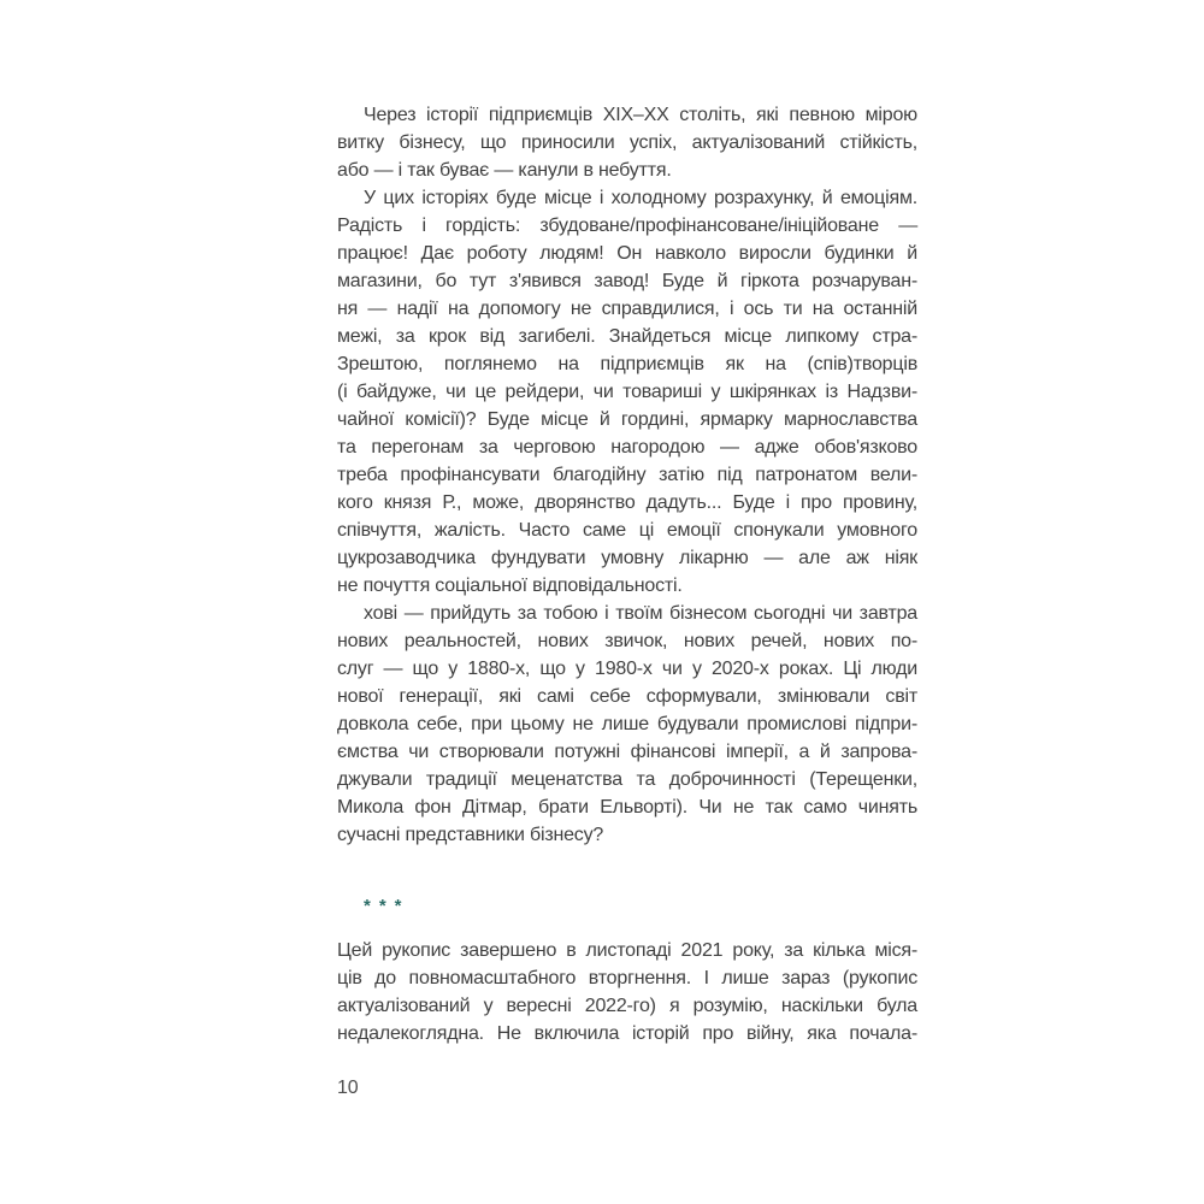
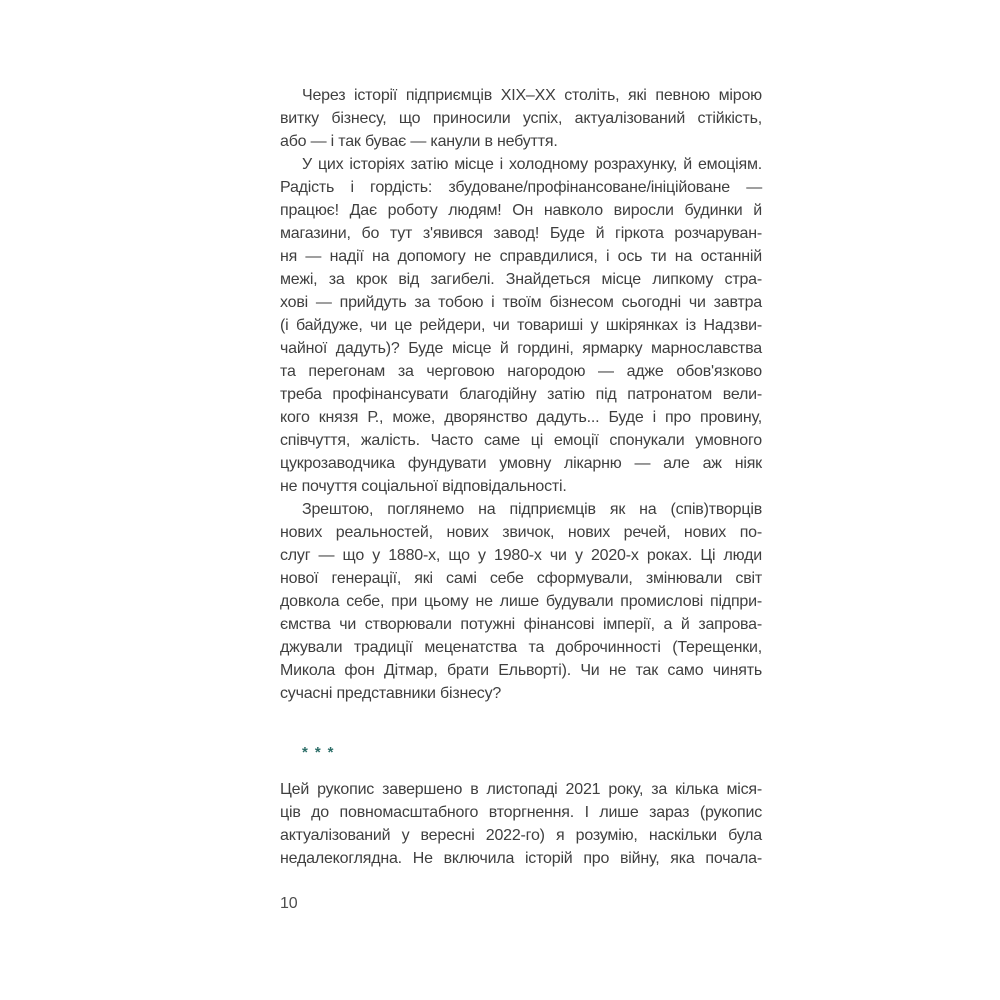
  Через історії підприємців XIX–XX століть, які певною мірою
  витку бізнесу, що приносили успіх, актуалізований стійкість,
  або — і так буває — канули в небуття.
- У цих історіях буде місце і холодному розрахунку, й емоціям.
+ У цих історіях затію місце і холодному розрахунку, й емоціям.
  Радість і гордість: збудоване/профінансоване/ініційоване —
  працює! Дає роботу людям! Он навколо виросли будинки й
  магазини, бо тут з'явився завод! Буде й гіркота розчаруван-
  ня — надії на допомогу не справдилися, і ось ти на останній
  межі, за крок від загибелі. Знайдеться місце липкому стра-
- Зрештою, поглянемо на підприємців як на (спів)творців
+ хові — прийдуть за тобою і твоїм бізнесом сьогодні чи завтра
  (і байдуже, чи це рейдери, чи товариші у шкірянках із Надзви-
- чайної комісії)? Буде місце й гордині, ярмарку марнославства
+ чайної дадуть)? Буде місце й гордині, ярмарку марнославства
  та перегонам за черговою нагородою — адже обов'язково
  треба профінансувати благодійну затію під патронатом вели-
  кого князя Р., може, дворянство дадуть... Буде і про провину,
  співчуття, жалість. Часто саме ці емоції спонукали умовного
  цукрозаводчика фундувати умовну лікарню — але аж ніяк
  не почуття соціальної відповідальності.
- хові — прийдуть за тобою і твоїм бізнесом сьогодні чи завтра
+ Зрештою, поглянемо на підприємців як на (спів)творців
  нових реальностей, нових звичок, нових речей, нових по-
  слуг — що у 1880-х, що у 1980-х чи у 2020-х роках. Ці люди
  нової генерації, які самі себе сформували, змінювали світ
  довкола себе, при цьому не лише будували промислові підпри-
  ємства чи створювали потужні фінансові імперії, а й запрова-
  джували традиції меценатства та доброчинності (Терещенки,
  Микола фон Дітмар, брати Ельворті). Чи не так само чинять
  сучасні представники бізнесу?
  ***
  Цей рукопис завершено в листопаді 2021 року, за кілька міся-
  ців до повномасштабного вторгнення. І лише зараз (рукопис
  актуалізований у вересні 2022-го) я розумію, наскільки була
  недалекоглядна. Не включила історій про війну, яка почала-
  10
